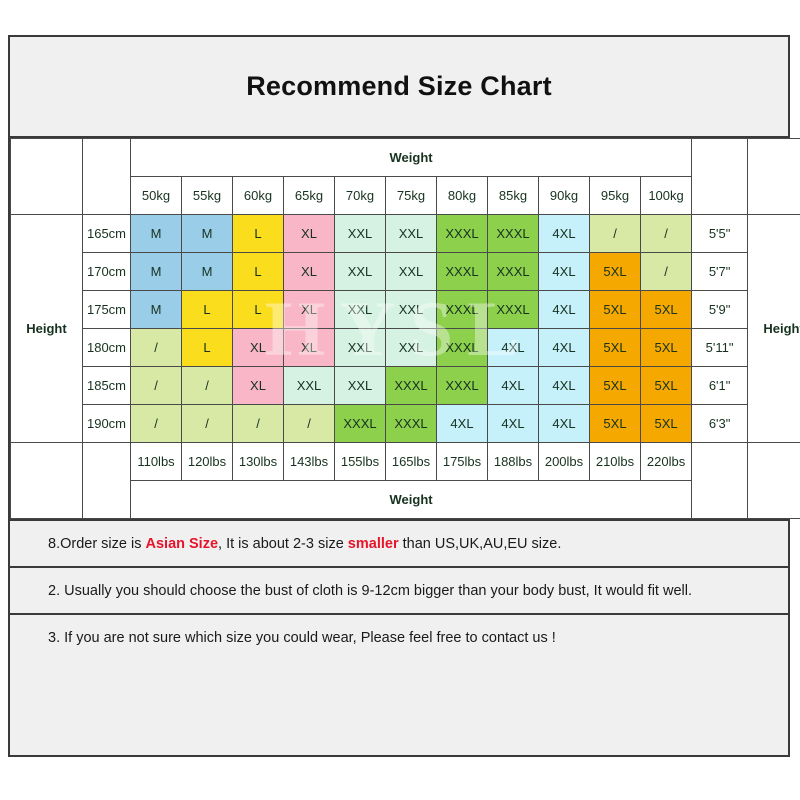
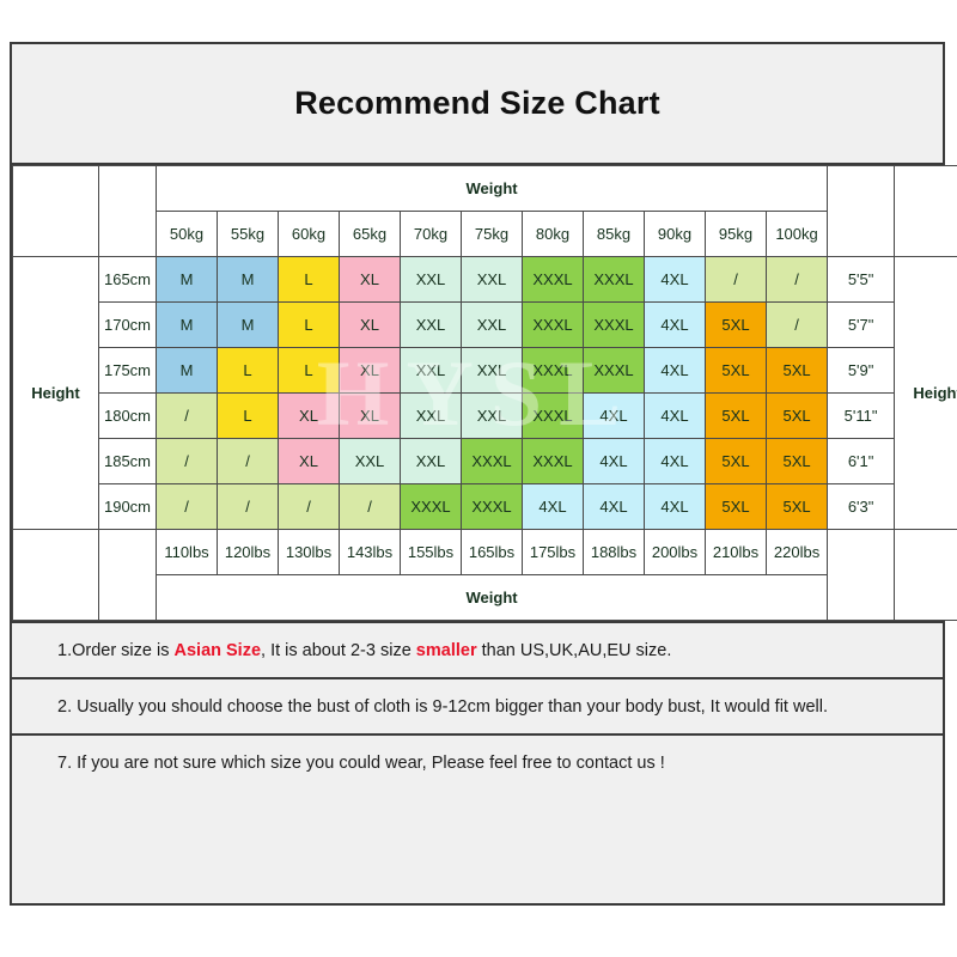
  Recommend Size Chart
  HYSL
  		Weight
  50kg	55kg	60kg	65kg	70kg	75kg	80kg	85kg	90kg	95kg	100kg
  Height	165cm	M	M	L	XL	XXL	XXL	XXXL	XXXL	4XL	/	/	5'5"	Heigh
  170cm	M	M	L	XL	XXL	XXL	XXXL	XXXL	4XL	5XL	/	5'7"
  175cm	M	L	L	XL	XXL	XXL	XXXL	XXXL	4XL	5XL	5XL	5'9"
  180cm	/	L	XL	XL	XXL	XXL	XXXL	4XL	4XL	5XL	5XL	5'11"
  185cm	/	/	XL	XXL	XXL	XXXL	XXXL	4XL	4XL	5XL	5XL	6'1"
  190cm	/	/	/	/	XXXL	XXXL	4XL	4XL	4XL	5XL	5XL	6'3"
  		110lbs	120lbs	130lbs	143lbs	155lbs	165lbs	175lbs	188lbs	200lbs	210lbs	220lbs
  Weight
- 8.Order size is Asian Size, It is about 2-3 size smaller than US,UK,AU,EU size.
+ 1.Order size is Asian Size, It is about 2-3 size smaller than US,UK,AU,EU size.
  2. Usually you should choose the bust of cloth is 9-12cm bigger than your body bust, It would fit well.
- 3. If you are not sure which size you could wear, Please feel free to contact us !
+ 7. If you are not sure which size you could wear, Please feel free to contact us !
